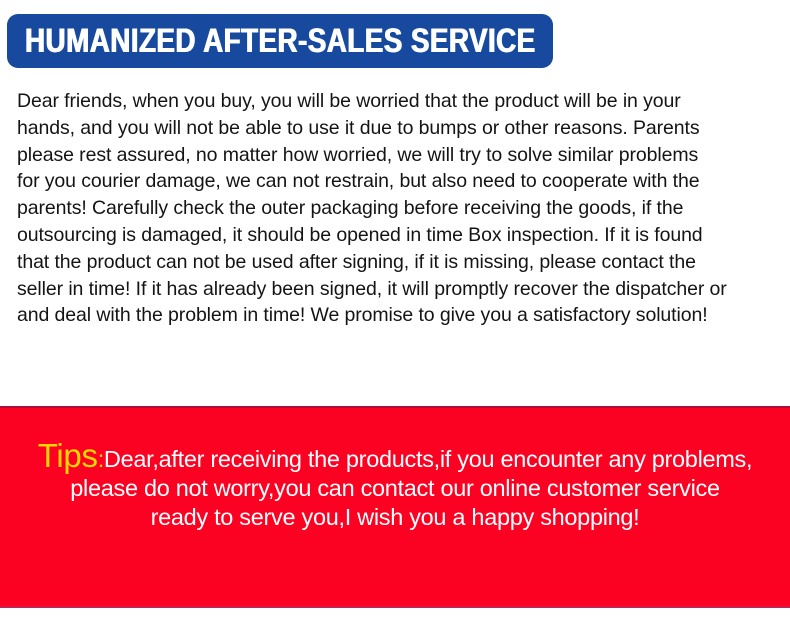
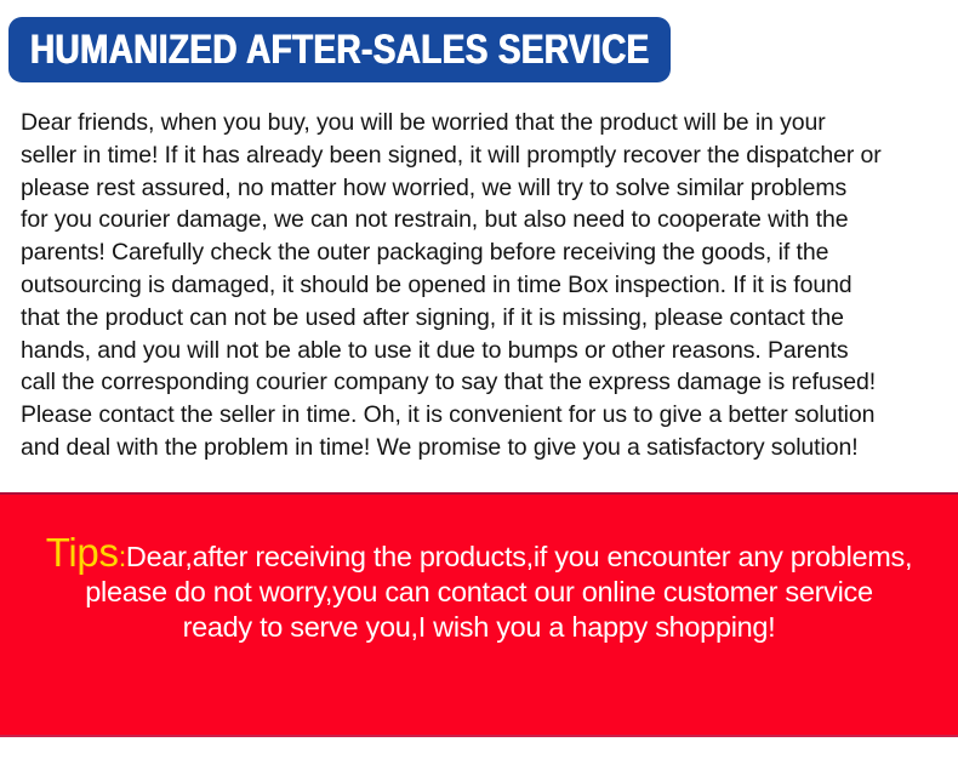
  HUMANIZED AFTER-SALES SERVICE
  Dear friends, when you buy, you will be worried that the product will be in your
- hands, and you will not be able to use it due to bumps or other reasons. Parents
+ seller in time! If it has already been signed, it will promptly recover the dispatcher or
  please rest assured, no matter how worried, we will try to solve similar problems
  for you courier damage, we can not restrain, but also need to cooperate with the
  parents! Carefully check the outer packaging before receiving the goods, if the
  outsourcing is damaged, it should be opened in time Box inspection. If it is found
  that the product can not be used after signing, if it is missing, please contact the
- seller in time! If it has already been signed, it will promptly recover the dispatcher or
+ hands, and you will not be able to use it due to bumps or other reasons. Parents
+ call the corresponding courier company to say that the express damage is refused!
+ Please contact the seller in time. Oh, it is convenient for us to give a better solution
  and deal with the problem in time! We promise to give you a satisfactory solution!
  Tips:Dear,after receiving the products,if you encounter any problems,
  please do not worry,you can contact our online customer service
  ready to serve you,I wish you a happy shopping!
